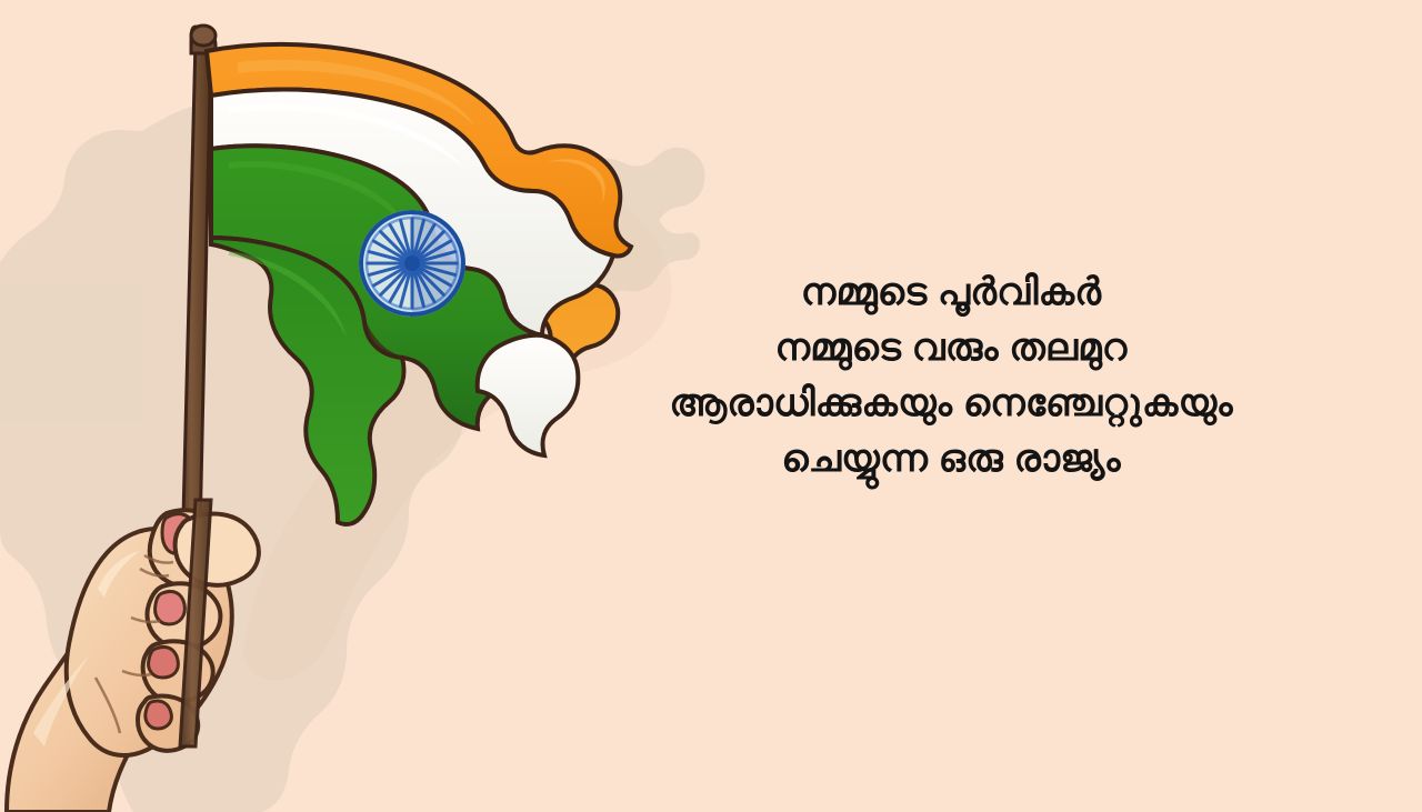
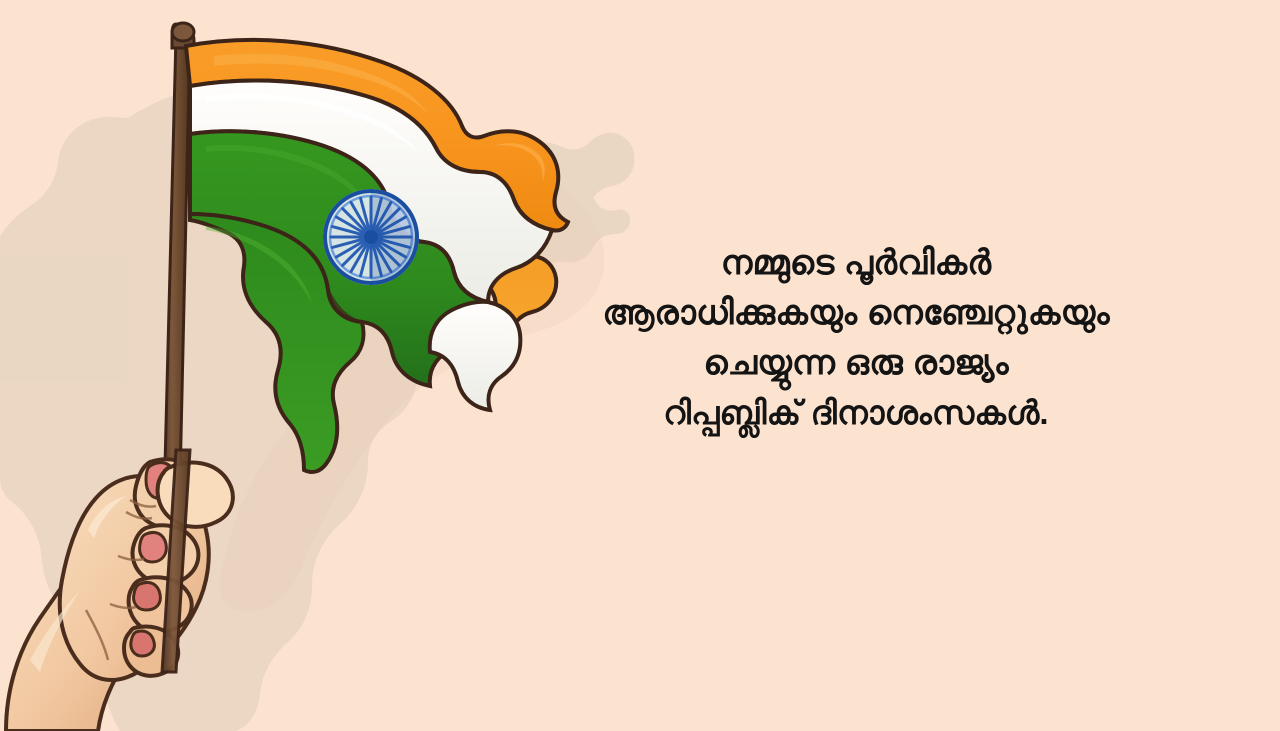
  നമ്മുടെ പൂർവികർ
- നമ്മുടെ വരും തലമുറ
  ആരാധിക്കുകയും നെഞ്ചേറ്റുകയും
  ചെയ്യുന്ന ഒരു രാജ്യം
+ റിപ്പബ്ലിക് ദിനാശംസകൾ.
